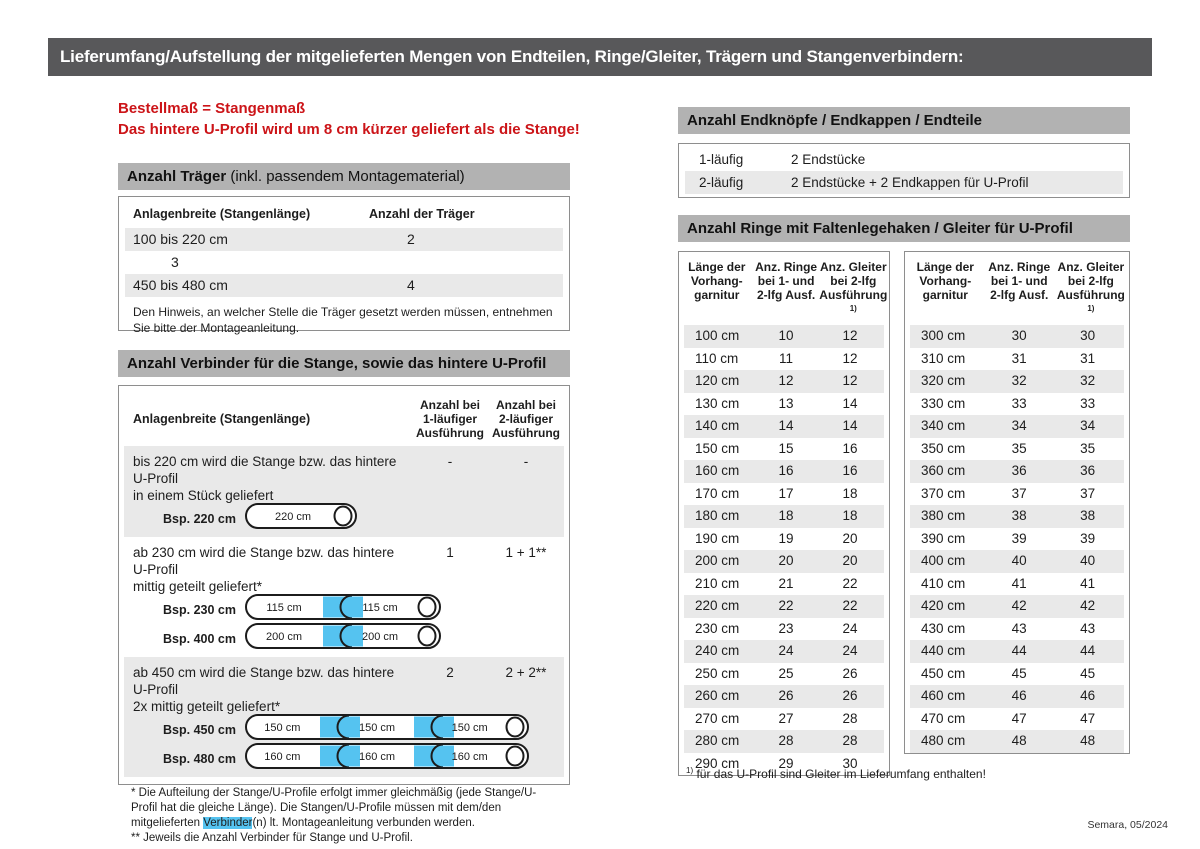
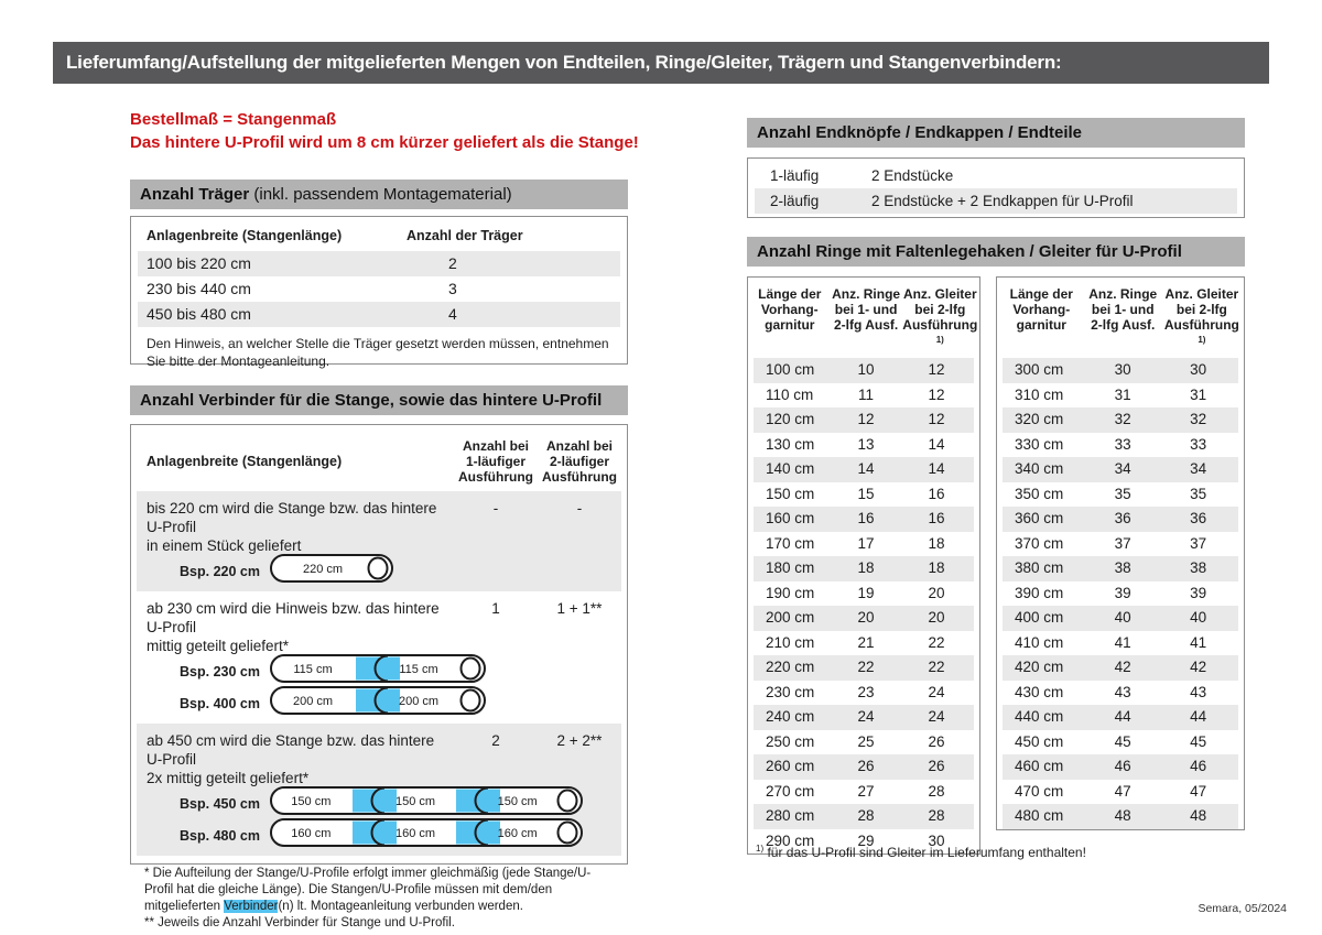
  Lieferumfang/Aufstellung der mitgelieferten Mengen von Endteilen, Ringe/Gleiter, Trägern und Stangenverbindern:
  Bestellmaß = Stangenmaß
  Das hintere U-Profil wird um 8 cm kürzer geliefert als die Stange!
  Anzahl Träger (inkl. passendem Montagematerial)
  Anlagenbreite (Stangenlänge)
  Anzahl der Träger
  100 bis 220 cm
  2
+ 230 bis 440 cm
  3
  450 bis 480 cm
  4
  Den Hinweis, an welcher Stelle die Träger gesetzt werden müssen, entnehmen Sie bitte der Montageanleitung.
  Anzahl Verbinder für die Stange, sowie das hintere U-Profil
  Anlagenbreite (Stangenlänge)
  Anzahl bei
  1-läufiger
  Ausführung
  Anzahl bei
  2-läufiger
  Ausführung
  bis 220 cm wird die Stange bzw. das hintere U-Profil
  in einem Stück geliefert
  -
  -
  Bsp. 220 cm
  220 cm
- ab 230 cm wird die Stange bzw. das hintere U-Profil
+ ab 230 cm wird die Hinweis bzw. das hintere U-Profil
  mittig geteilt geliefert*
  1
  1 + 1**
  Bsp. 230 cm
  115 cm
  115 cm
  Bsp. 400 cm
  200 cm
  200 cm
  ab 450 cm wird die Stange bzw. das hintere U-Profil
  2x mittig geteilt geliefert*
  2
  2 + 2**
  Bsp. 450 cm
  150 cm
  150 cm
  150 cm
  Bsp. 480 cm
  160 cm
  160 cm
  160 cm
  * Die Aufteilung der Stange/U-Profile erfolgt immer gleichmäßig (jede Stange/U-Profil hat die gleiche Länge). Die Stangen/U-Profile müssen mit dem/den mitgelieferten Verbinder(n) lt. Montageanleitung verbunden werden.
  ** Jeweils die Anzahl Verbinder für Stange und U-Profil.
  Anzahl Endknöpfe / Endkappen / Endteile
  1-läufig
  2 Endstücke
  2-läufig
  2 Endstücke + 2 Endkappen für U-Profil
  Anzahl Ringe mit Faltenlegehaken / Gleiter für U-Profil
  Länge der
  Vorhang-
  garnitur
  Anz. Ringe
  bei 1- und
  2-lfg Ausf.
  Anz. Gleiter
  bei 2-lfg
  Ausführung 1)
  100 cm
  10
  12
  110 cm
  11
  12
  120 cm
  12
  12
  130 cm
  13
  14
  140 cm
  14
  14
  150 cm
  15
  16
  160 cm
  16
  16
  170 cm
  17
  18
  180 cm
  18
  18
  190 cm
  19
  20
  200 cm
  20
  20
  210 cm
  21
  22
  220 cm
  22
  22
  230 cm
  23
  24
  240 cm
  24
  24
  250 cm
  25
  26
  260 cm
  26
  26
  270 cm
  27
  28
  280 cm
  28
  28
  290 cm
  29
  30
  Länge der
  Vorhang-
  garnitur
  Anz. Ringe
  bei 1- und
  2-lfg Ausf.
  Anz. Gleiter
  bei 2-lfg
  Ausführung 1)
  300 cm
  30
  30
  310 cm
  31
  31
  320 cm
  32
  32
  330 cm
  33
  33
  340 cm
  34
  34
  350 cm
  35
  35
  360 cm
  36
  36
  370 cm
  37
  37
  380 cm
  38
  38
  390 cm
  39
  39
  400 cm
  40
  40
  410 cm
  41
  41
  420 cm
  42
  42
  430 cm
  43
  43
  440 cm
  44
  44
  450 cm
  45
  45
  460 cm
  46
  46
  470 cm
  47
  47
  480 cm
  48
  48
  1) für das U-Profil sind Gleiter im Lieferumfang enthalten!
  Semara, 05/2024
